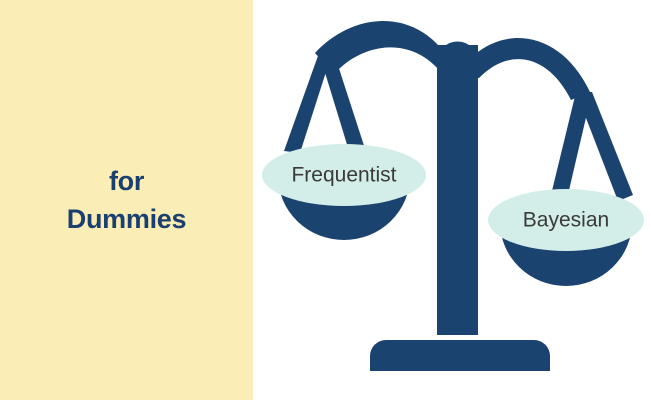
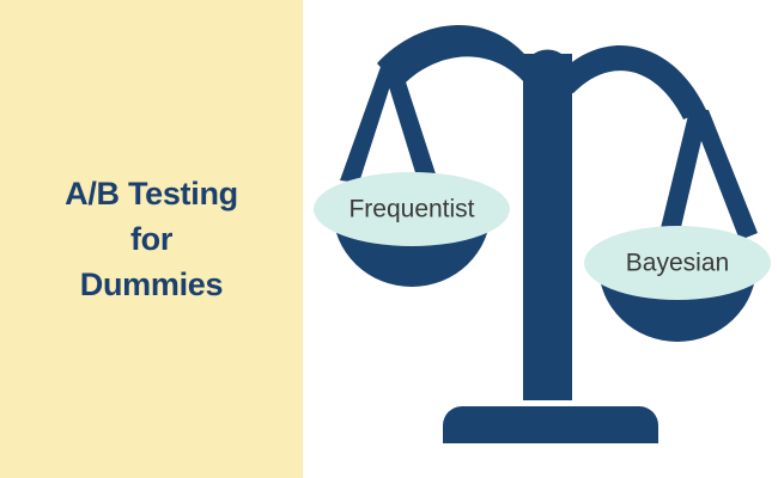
+ A/B Testing
  for
  Dummies
  Frequentist
  Bayesian
